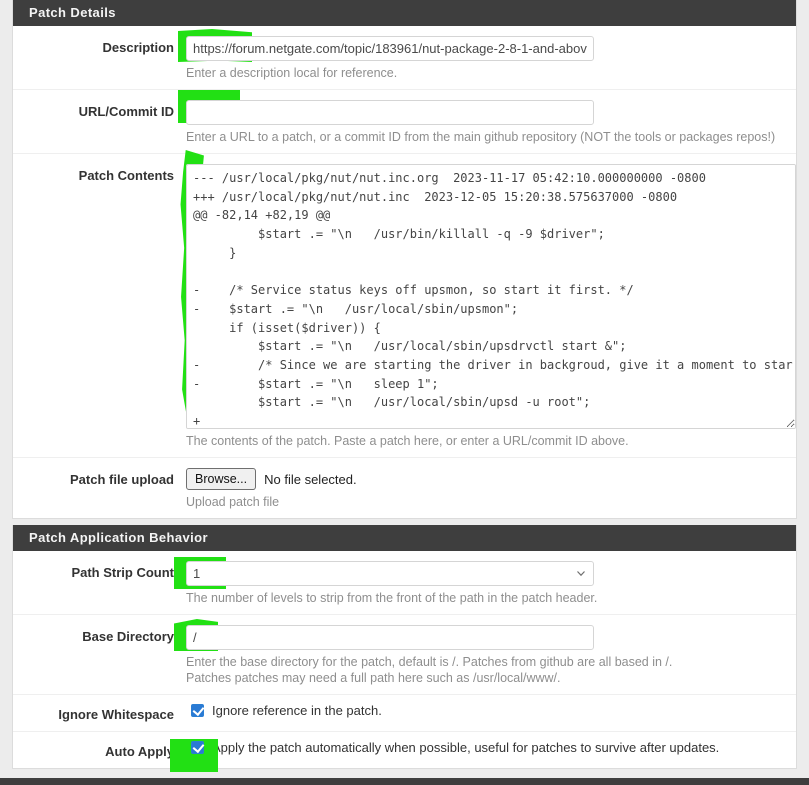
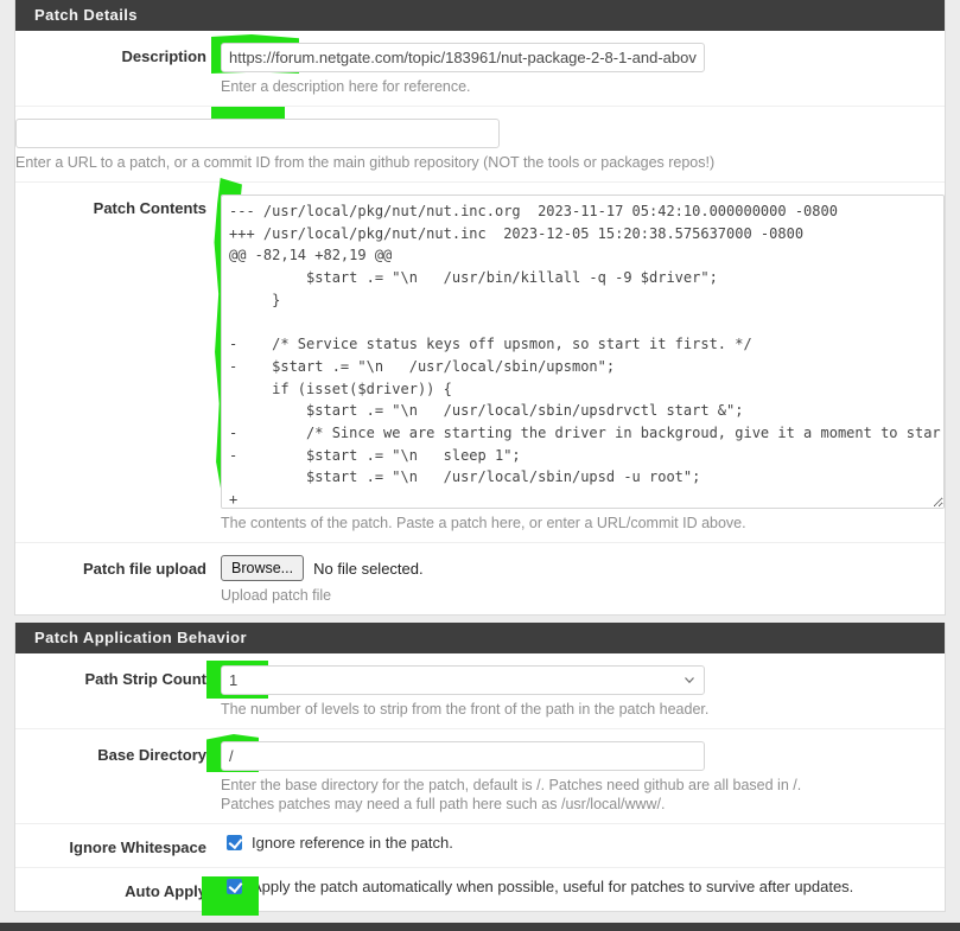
  Patch Details
  Description
  https://forum.netgate.com/topic/183961/nut-package-2-8-1-and-abov
- Enter a description local for reference.
+ Enter a description here for reference.
- URL/Commit ID
  Enter a URL to a patch, or a commit ID from the main github repository (NOT the tools or packages repos!)
  Patch Contents
  --- /usr/local/pkg/nut/nut.inc.org 2023-11-17 05:42:10.000000000 -0800
  +++ /usr/local/pkg/nut/nut.inc 2023-12-05 15:20:38.575637000 -0800
  @@ -82,14 +82,19 @@
  $start .= "\n /usr/bin/killall -q -9 $driver";
  }
  - /* Service status keys off upsmon, so start it first. */
  - $start .= "\n /usr/local/sbin/upsmon";
  if (isset($driver)) {
  $start .= "\n /usr/local/sbin/upsdrvctl start &";
  The contents of the patch. Paste a patch here, or enter a URL/commit ID above.
  Patch file upload
  Browse...
  No file selected.
  Upload patch file
  Patch Application Behavior
  Path Strip Count
  1
  The number of levels to strip from the front of the path in the patch header.
  Base Directory
  /
- Enter the base directory for the patch, default is /. Patches from github are all based in /.
+ Enter the base directory for the patch, default is /. Patches need github are all based in /.
  Patches patches may need a full path here such as /usr/local/www/.
  Ignore Whitespace
  Ignore reference in the patch.
  Auto Appl
  pply the patch automatically when possible, useful for patches to survive after updates.
